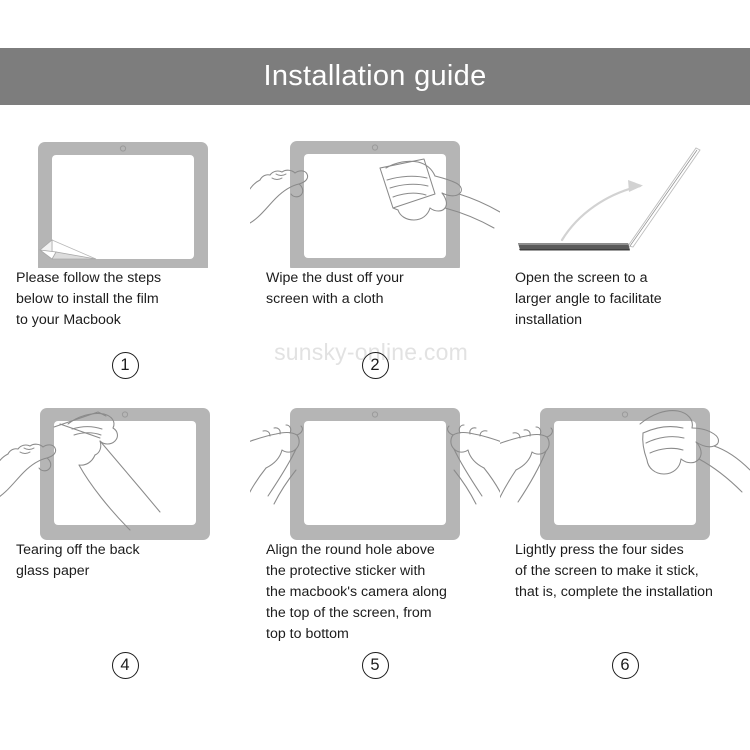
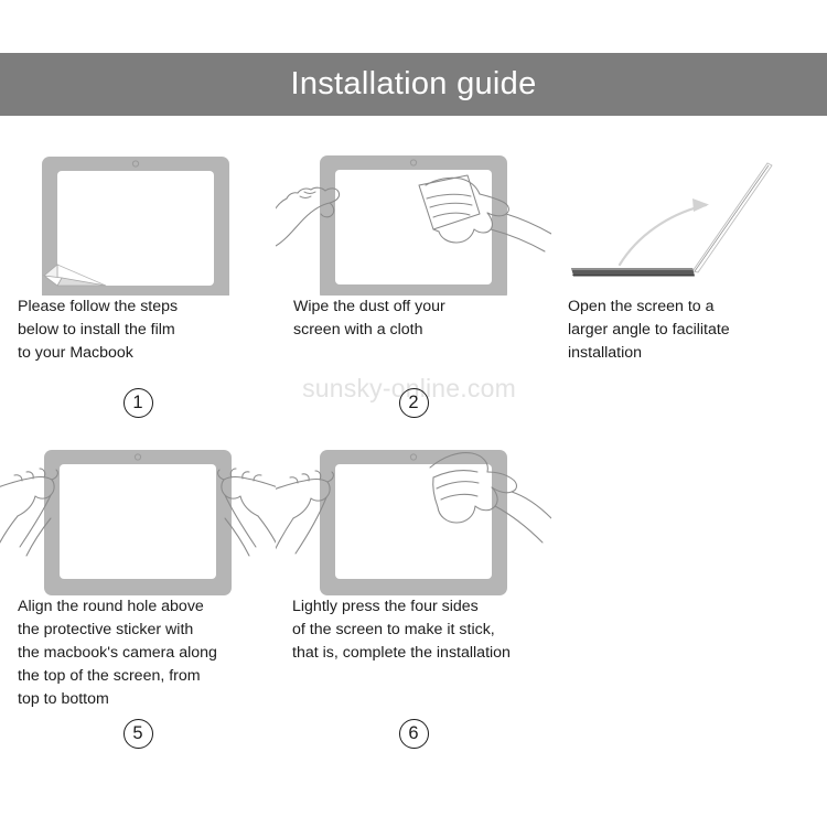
  Installation guide
  sunsky-online.com
  Please follow the steps
  below to install the film
  to your Macbook
  1
  Wipe the dust off your
  screen with a cloth
  2
  Open the screen to a
  larger angle to facilitate
  installation
- Tearing off the back
- glass paper
- 4
  Align the round hole above
  the protective sticker with
  the macbook's camera along
  the top of the screen, from
  top to bottom
  5
  Lightly press the four sides
  of the screen to make it stick,
  that is, complete the installation
  6
